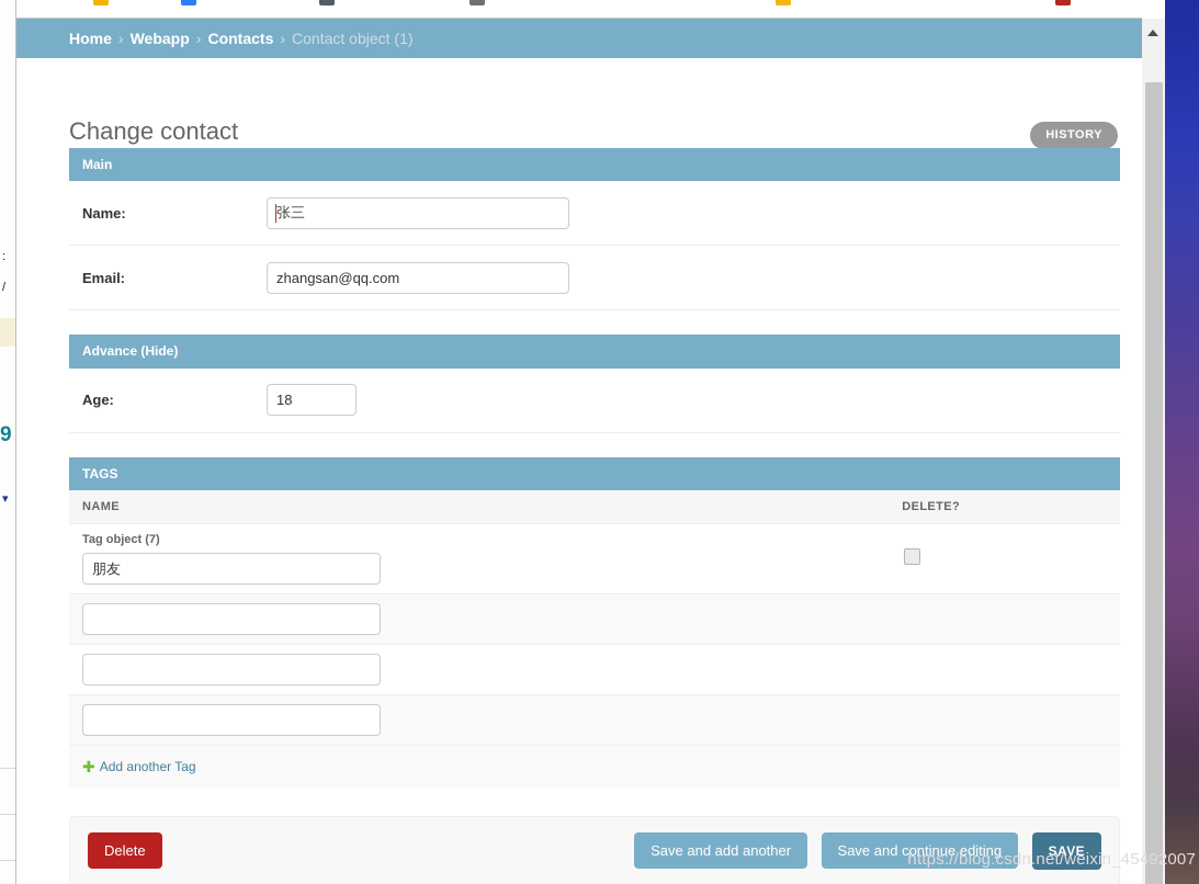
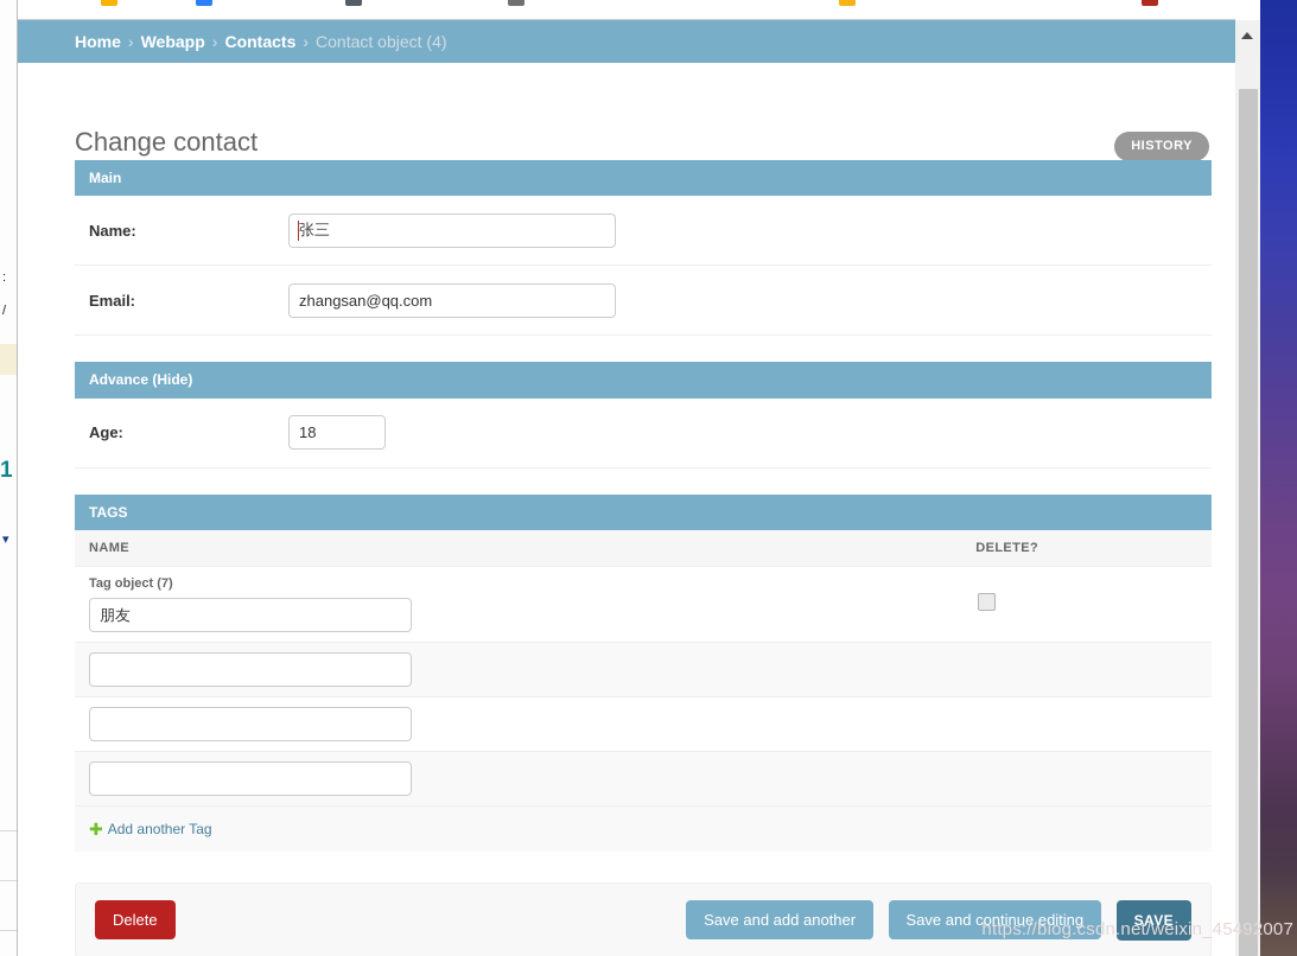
  :
  /
- 9
+ 1
  ▾
  Home
  ›
  Webapp
  ›
  Contacts
  ›
- Contact object (1)
+ Contact object (4)
  Change contact
  HISTORY
  Main
  Name:
  张三
  Email:
  zhangsan@qq.com
  Advance (Hide)
  Age:
  18
  TAGS
  NAME	DELETE?
  Tag object (7) 朋友
  ✚ Add another Tag
  Delete
  Save and add another Save and continue editing SAVE
  https://blog.csdn.net/weixin_45492007
